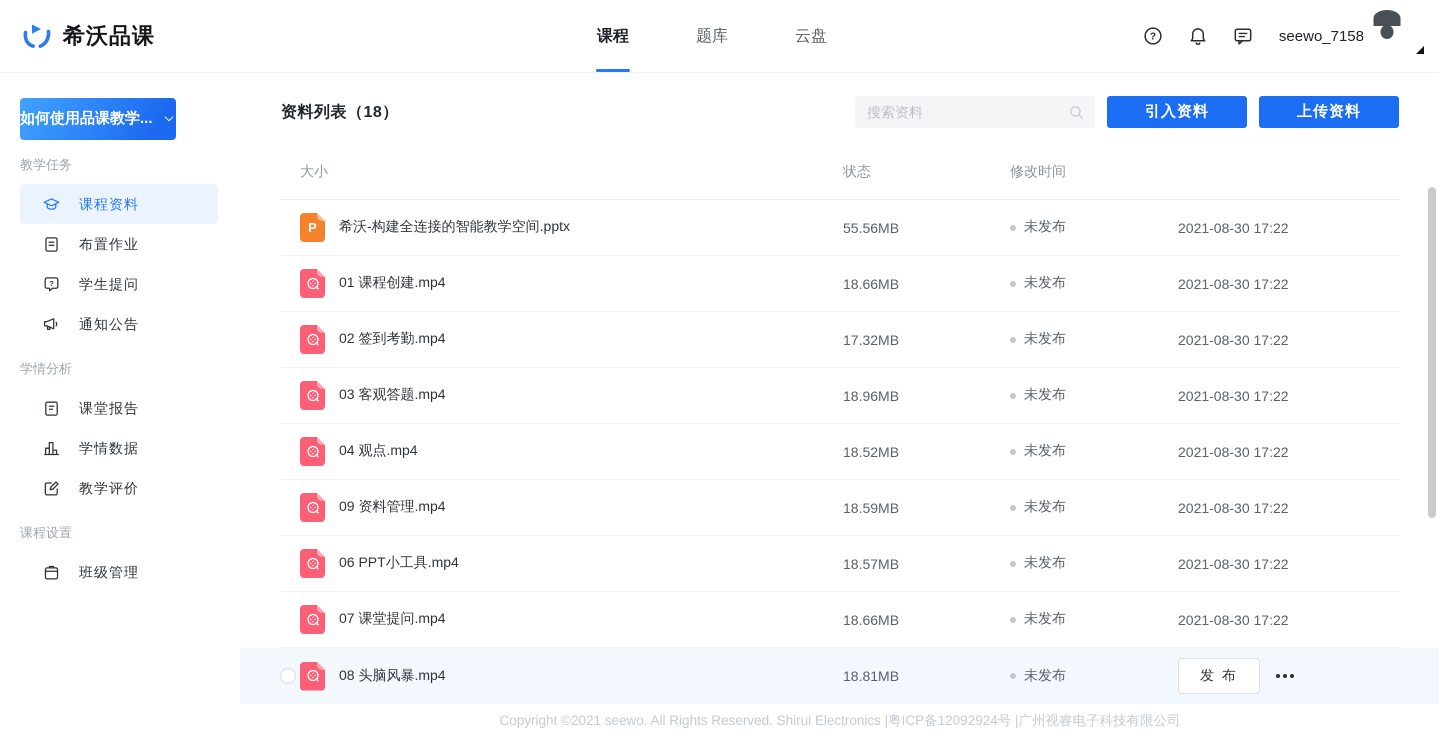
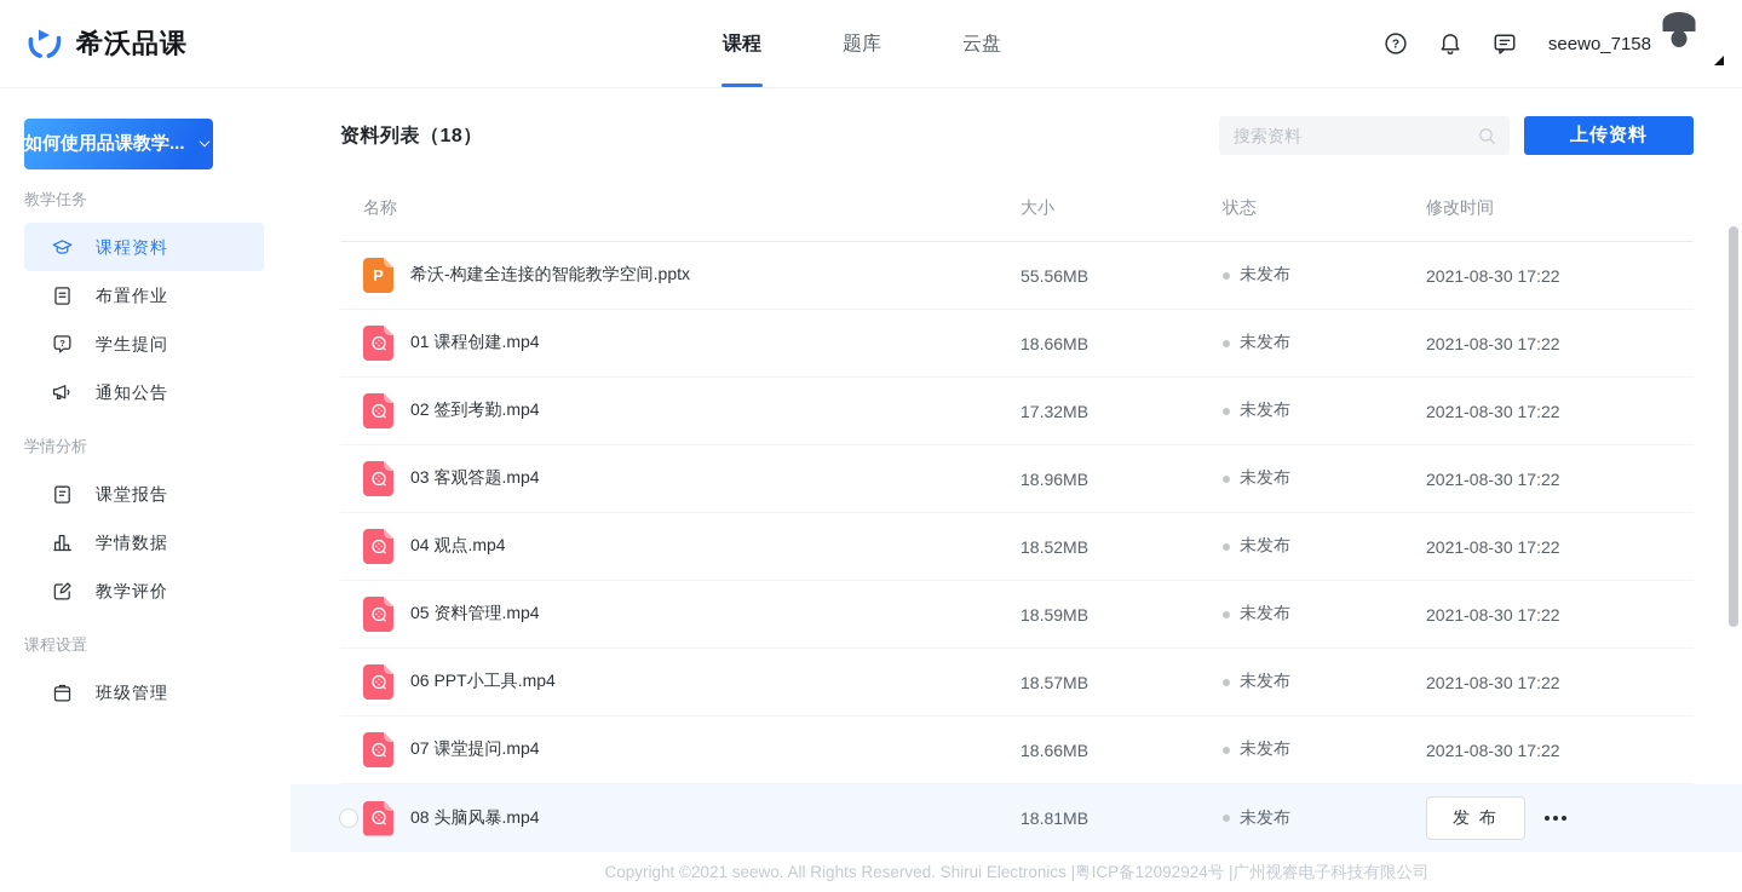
  希沃品课
  课程
  题库
  云盘
  ?
  seewo_7158
  如何使用品课教学...
  教学任务
  课程资料
  布置作业
  ?
  学生提问
  通知公告
  学情分析
  课堂报告
  学情数据
  教学评价
  课程设置
  班级管理
  资料列表（18）
  搜索资料
- 引入资料
  上传资料
+ 名称
  大小
  状态
  修改时间
  P
  希沃-构建全连接的智能教学空间.pptx
  55.56MB
  未发布
  2021-08-30 17:22
  01 课程创建.mp4
  18.66MB
  未发布
  2021-08-30 17:22
  02 签到考勤.mp4
  17.32MB
  未发布
  2021-08-30 17:22
  03 客观答题.mp4
  18.96MB
  未发布
  2021-08-30 17:22
  04 观点.mp4
  18.52MB
  未发布
  2021-08-30 17:22
- 09 资料管理.mp4
+ 05 资料管理.mp4
  18.59MB
  未发布
  2021-08-30 17:22
  06 PPT小工具.mp4
  18.57MB
  未发布
  2021-08-30 17:22
  07 课堂提问.mp4
  18.66MB
  未发布
  2021-08-30 17:22
  08 头脑风暴.mp4
  18.81MB
  未发布
  发 布
  Copyright ©2021 seewo. All Rights Reserved. Shirui Electronics |粤ICP备12092924号 |广州视睿电子科技有限公司
